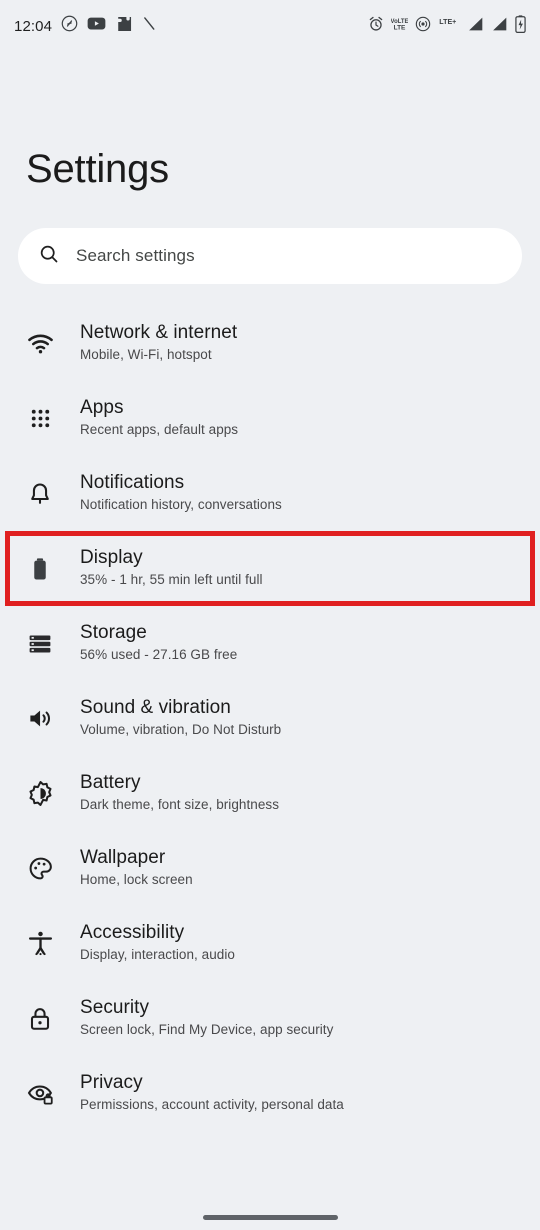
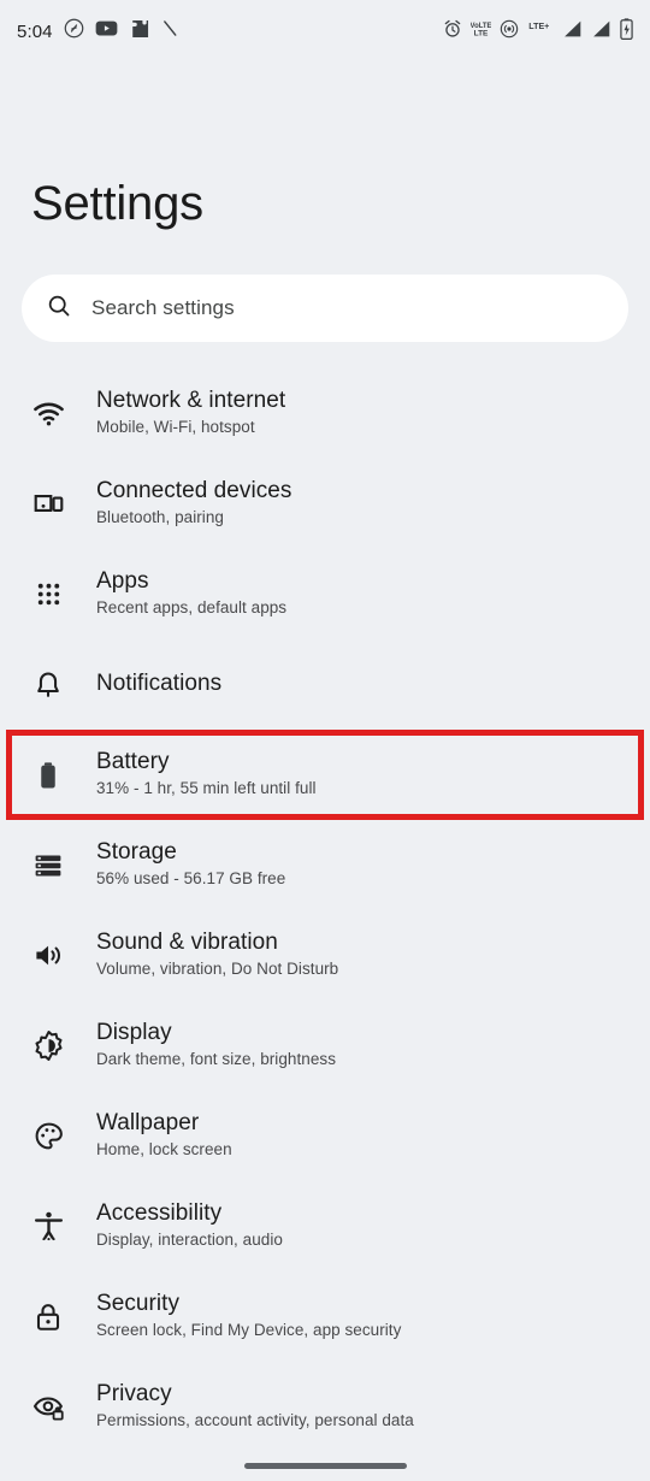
- 12:04
+ 5:04
  LTE+
  Settings
  Search settings
  Network & internet
  Mobile, Wi-Fi, hotspot
+ Connected devices
+ Bluetooth, pairing
  Apps
  Recent apps, default apps
  Notifications
- Notification history, conversations
- Display
+ Battery
- 35% - 1 hr, 55 min left until full
+ 31% - 1 hr, 55 min left until full
  Storage
- 56% used - 27.16 GB free
+ 56% used - 56.17 GB free
  Sound & vibration
  Volume, vibration, Do Not Disturb
- Battery
+ Display
  Dark theme, font size, brightness
  Wallpaper
  Home, lock screen
  Accessibility
  Display, interaction, audio
  Security
  Screen lock, Find My Device, app security
  Privacy
  Permissions, account activity, personal data
